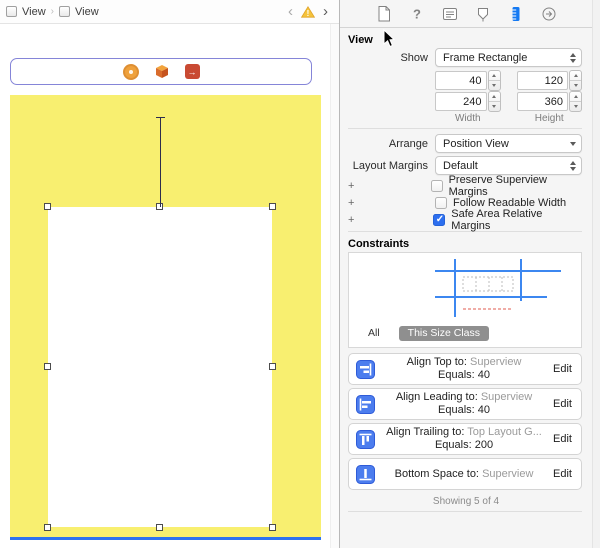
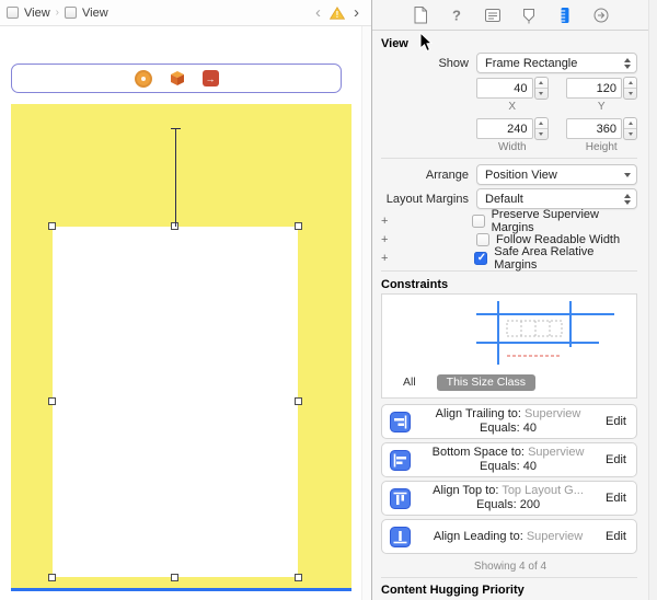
  View
  ›
  View
  ‹
  !
  ›
  →
  ?
  View
  Show
  Frame Rectangle
  40
  120
+ X
+ Y
  240
  360
  Width
  Height
  Arrange
  Position View
  Layout Margins
  Default
  +
  Preserve Superview Margins
  +
  Follow Readable Width
  +
  Safe Area Relative Margins
  Constraints
  All
  This Size Class
- Align Top to: Superview
+ Align Trailing to: Superview
  Equals: 40
  Edit
- Align Leading to: Superview
+ Bottom Space to: Superview
  Equals: 40
  Edit
- Align Trailing to: Top Layout G...
+ Align Top to: Top Layout G...
  Equals: 200
  Edit
- Bottom Space to: Superview
+ Align Leading to: Superview
  Edit
- Showing 5 of 4
+ Showing 4 of 4
+ Content Hugging Priority
